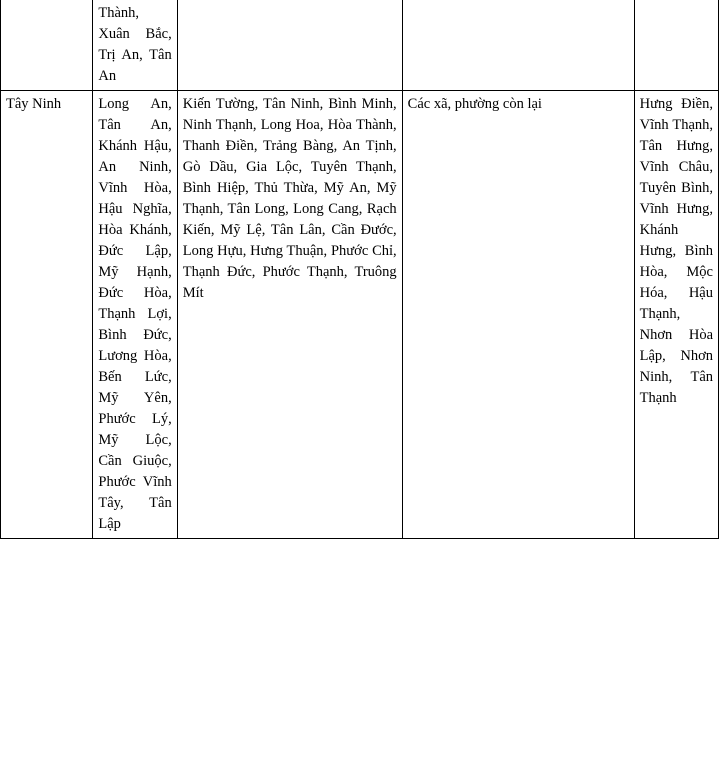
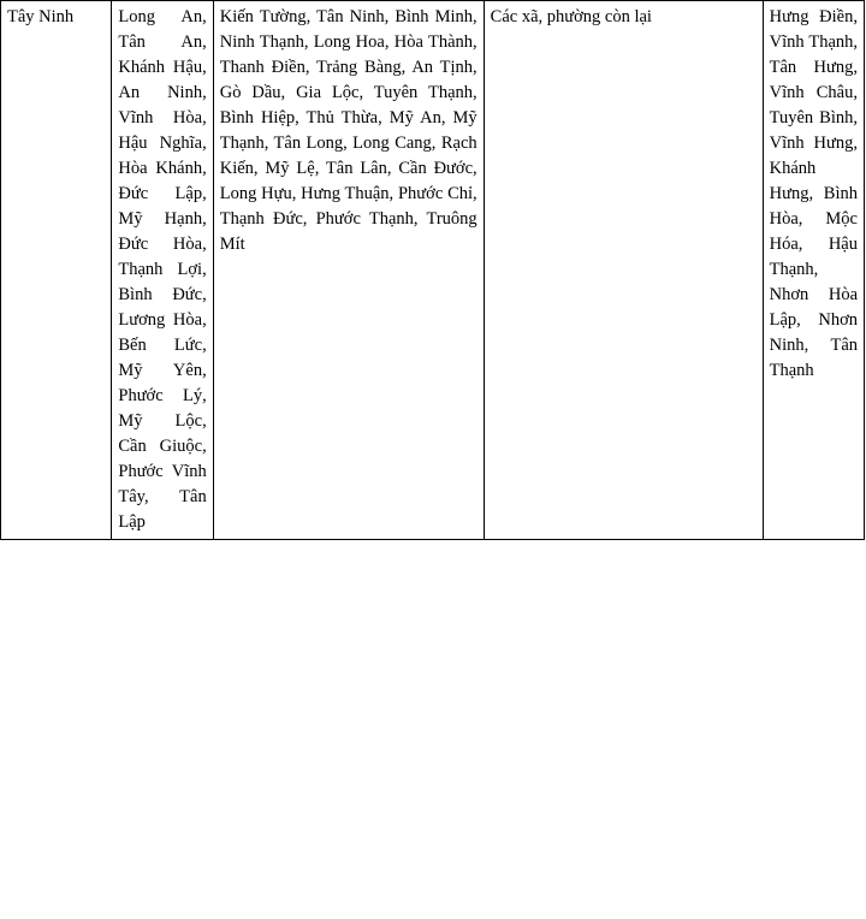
- 	Thành, Xuân Bắc, Trị An, Tân An
  Tây Ninh	Long An, Tân An, Khánh Hậu, An Ninh, Vĩnh Hòa, Hậu Nghĩa, Hòa Khánh, Đức Lập, Mỹ Hạnh, Đức Hòa, Thạnh Lợi, Bình Đức, Lương Hòa, Bến Lức, Mỹ Yên, Phước Lý, Mỹ Lộc, Cần Giuộc, Phước Vĩnh Tây, Tân Lập	Kiến Tường, Tân Ninh, Bình Minh, Ninh Thạnh, Long Hoa, Hòa Thành, Thanh Điền, Trảng Bàng, An Tịnh, Gò Dầu, Gia Lộc, Tuyên Thạnh, Bình Hiệp, Thủ Thừa, Mỹ An, Mỹ Thạnh, Tân Long, Long Cang, Rạch Kiến, Mỹ Lệ, Tân Lân, Cần Đước, Long Hựu, Hưng Thuận, Phước Chỉ, Thạnh Đức, Phước Thạnh, Truông Mít	Các xã, phường còn lại	Hưng Điền, Vĩnh Thạnh, Tân Hưng, Vĩnh Châu, Tuyên Bình, Vĩnh Hưng, Khánh Hưng, Bình Hòa, Mộc Hóa, Hậu Thạnh, Nhơn Hòa Lập, Nhơn Ninh, Tân Thạnh
